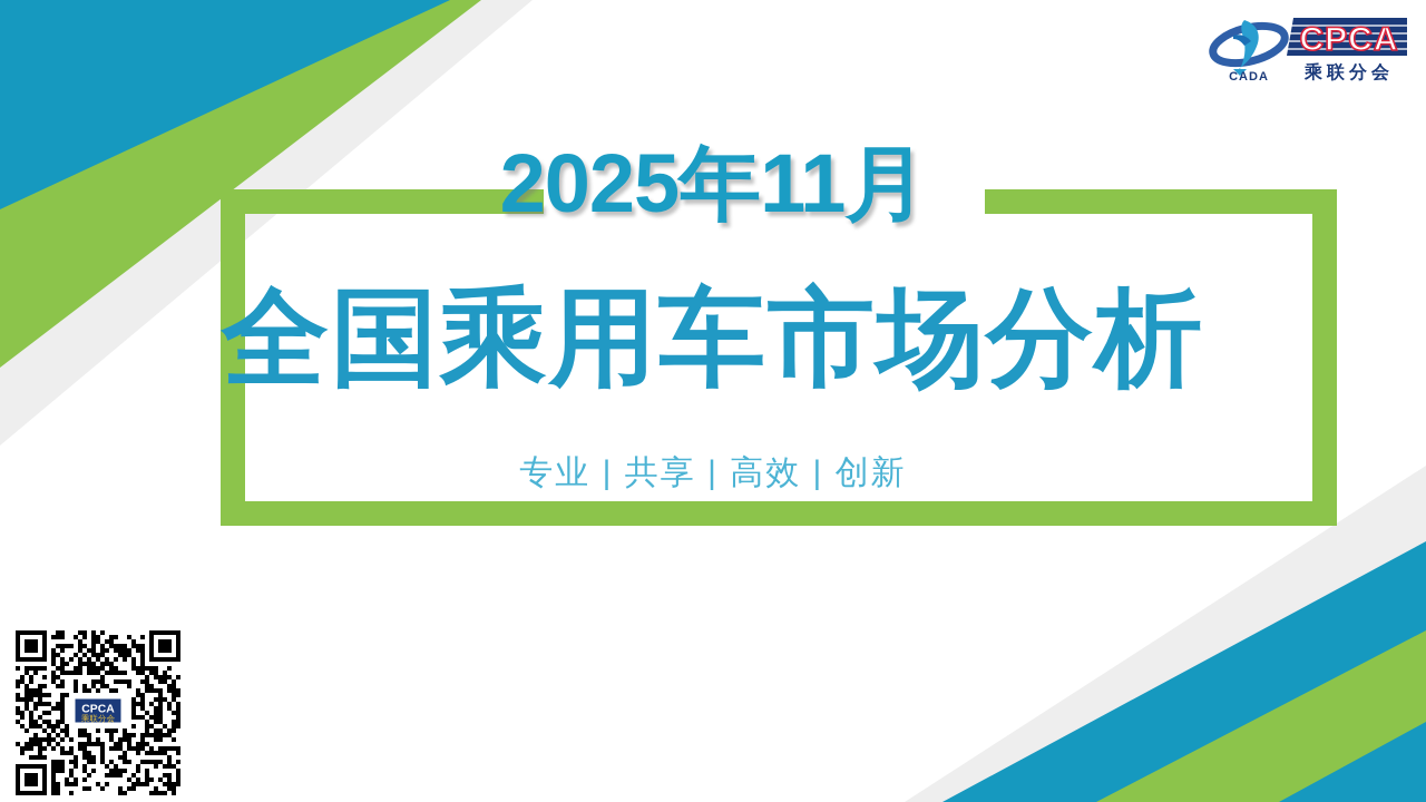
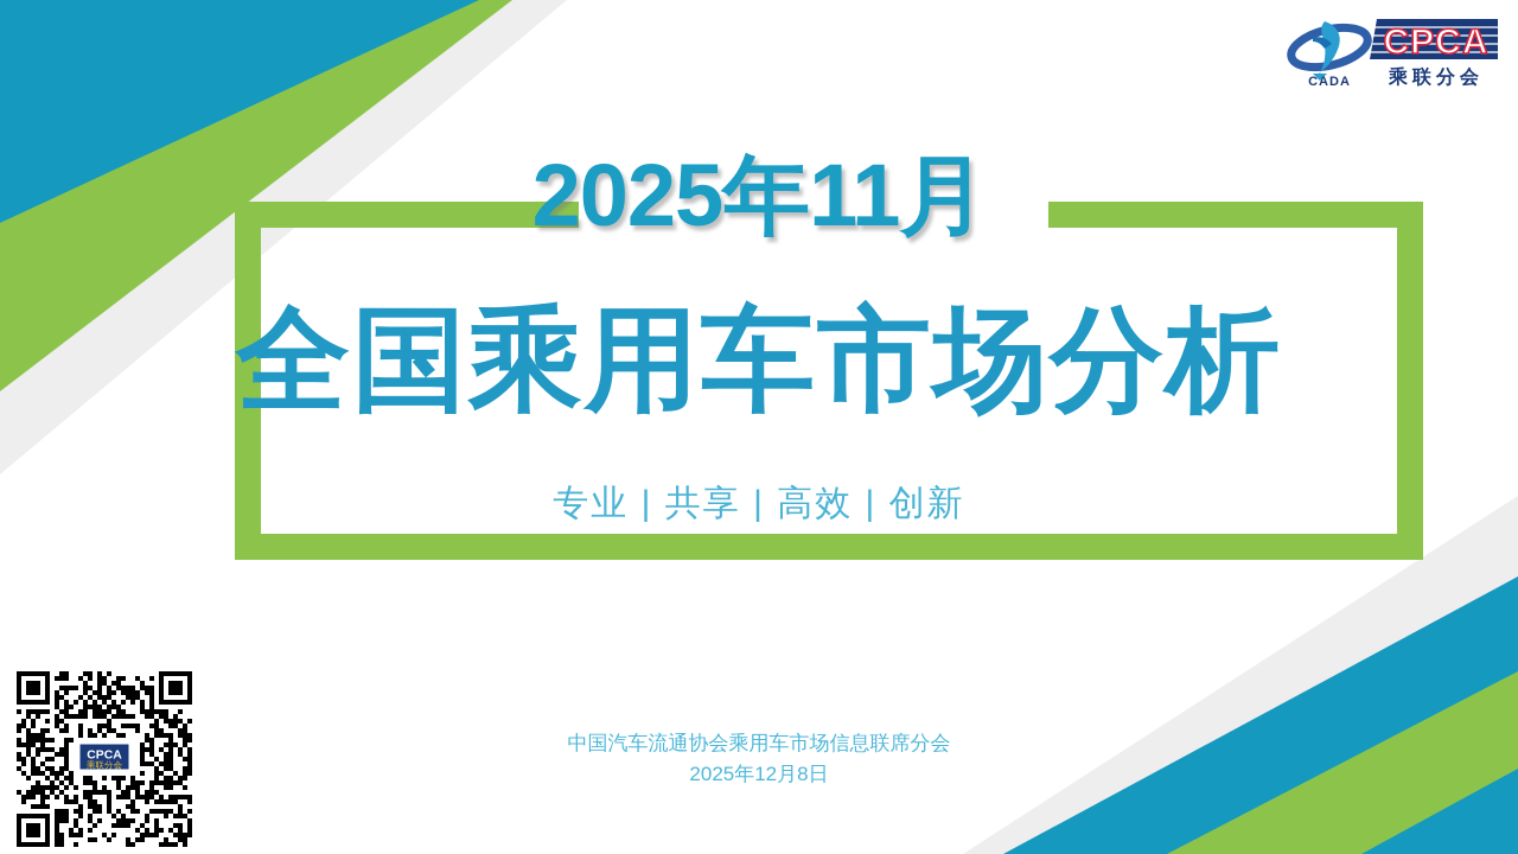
  2025年11月
  全国乘用车市场分析
  专业 | 共享 | 高效 | 创新
+ 中国汽车流通协会乘用车市场信息联席分会
+ 2025年12月8日
  CADA
  CPCA
  乘联分会
  CPCA
  乘联分会
